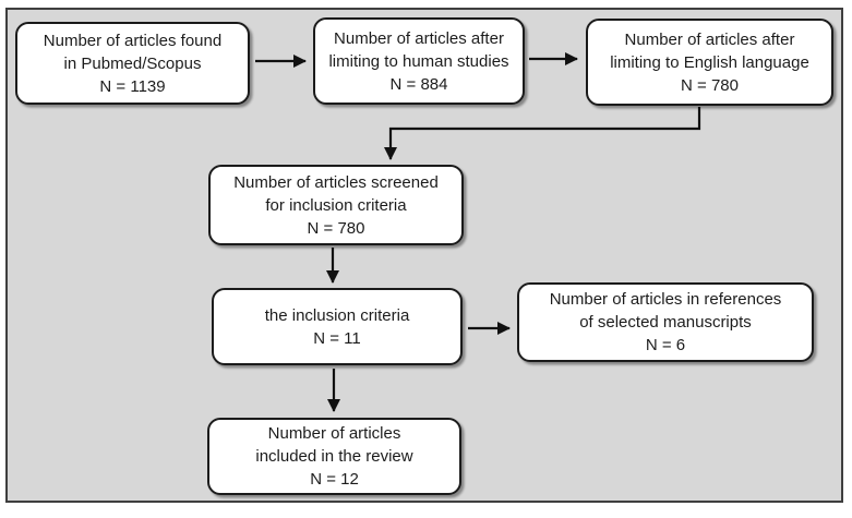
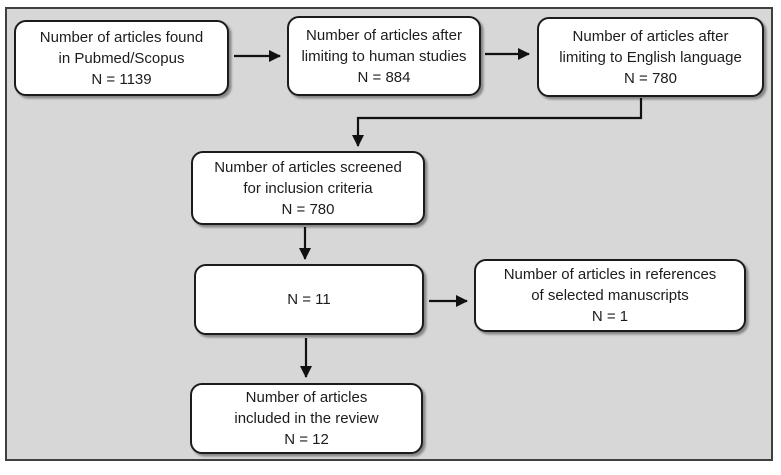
  Number of articles found
  in Pubmed/Scopus
  N = 1139
  Number of articles after
  limiting to human studies
  N = 884
  Number of articles after
  limiting to English language
  N = 780
  Number of articles screened
  for inclusion criteria
  N = 780
- the inclusion criteria
  N = 11
  Number of articles in references
  of selected manuscripts
- N = 6
+ N = 1
  Number of articles
  included in the review
  N = 12
